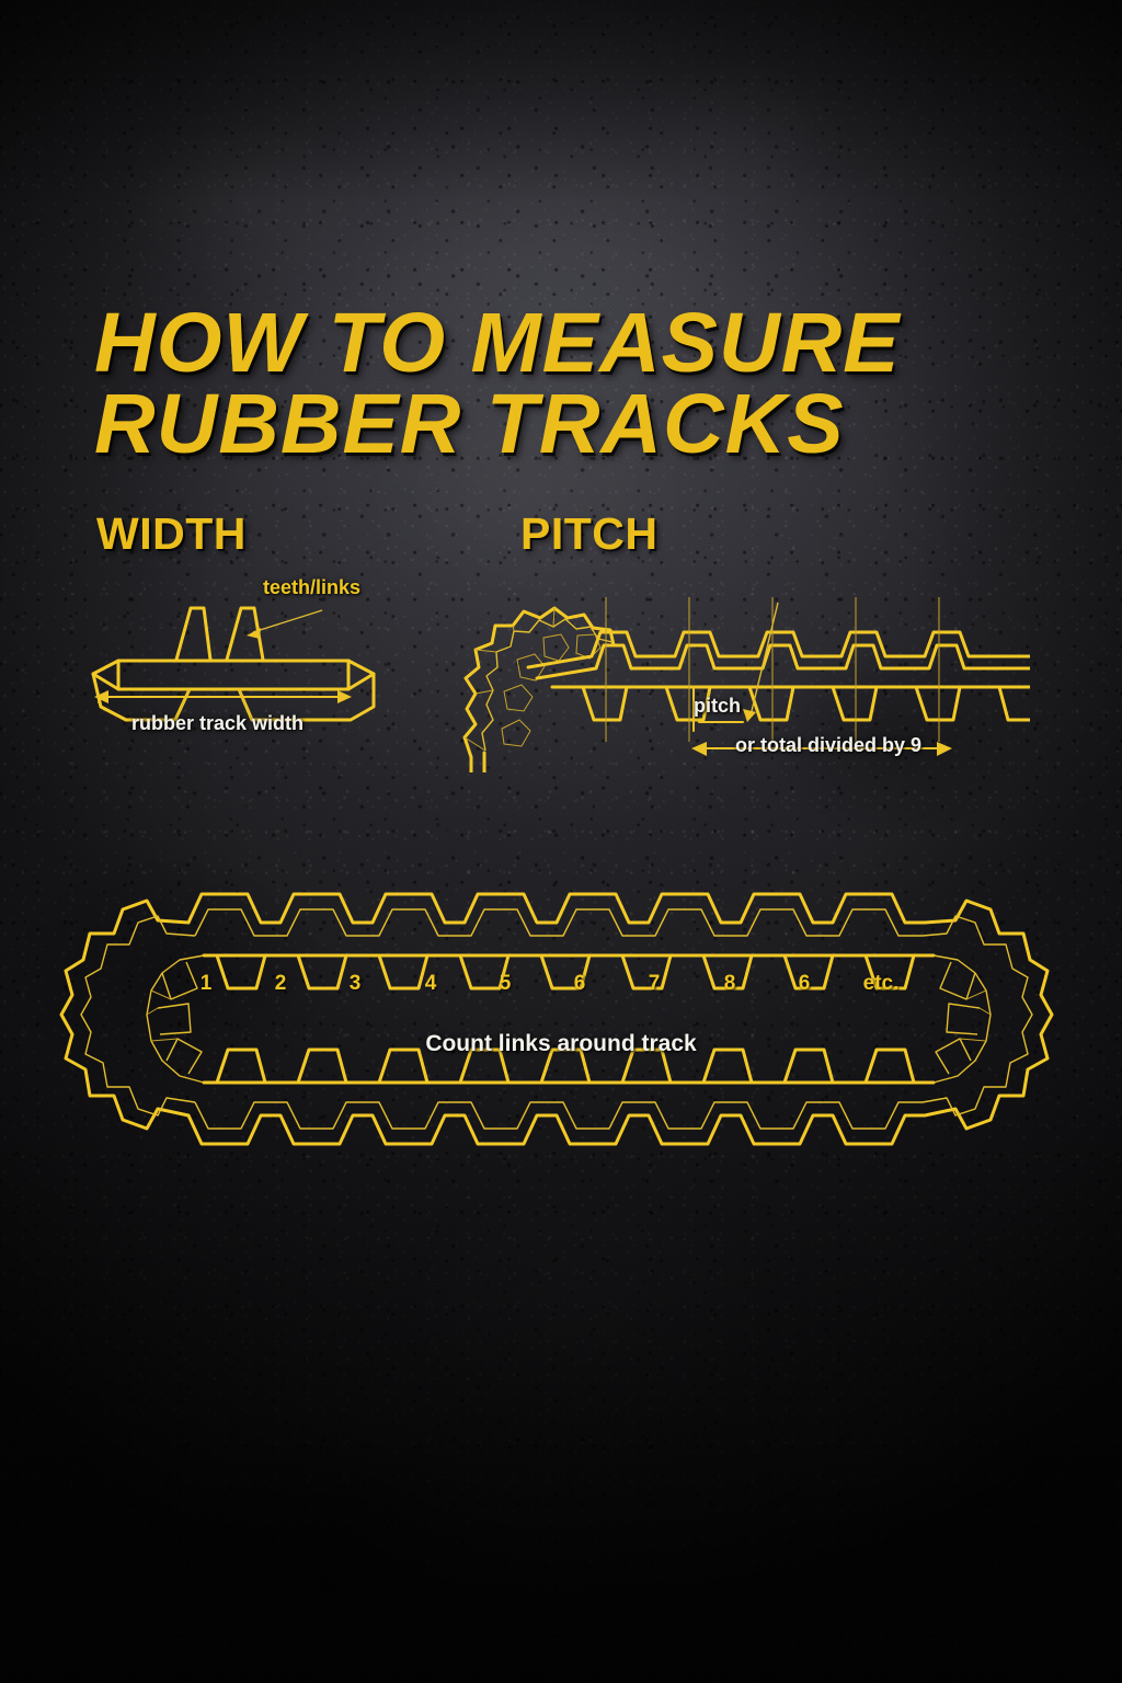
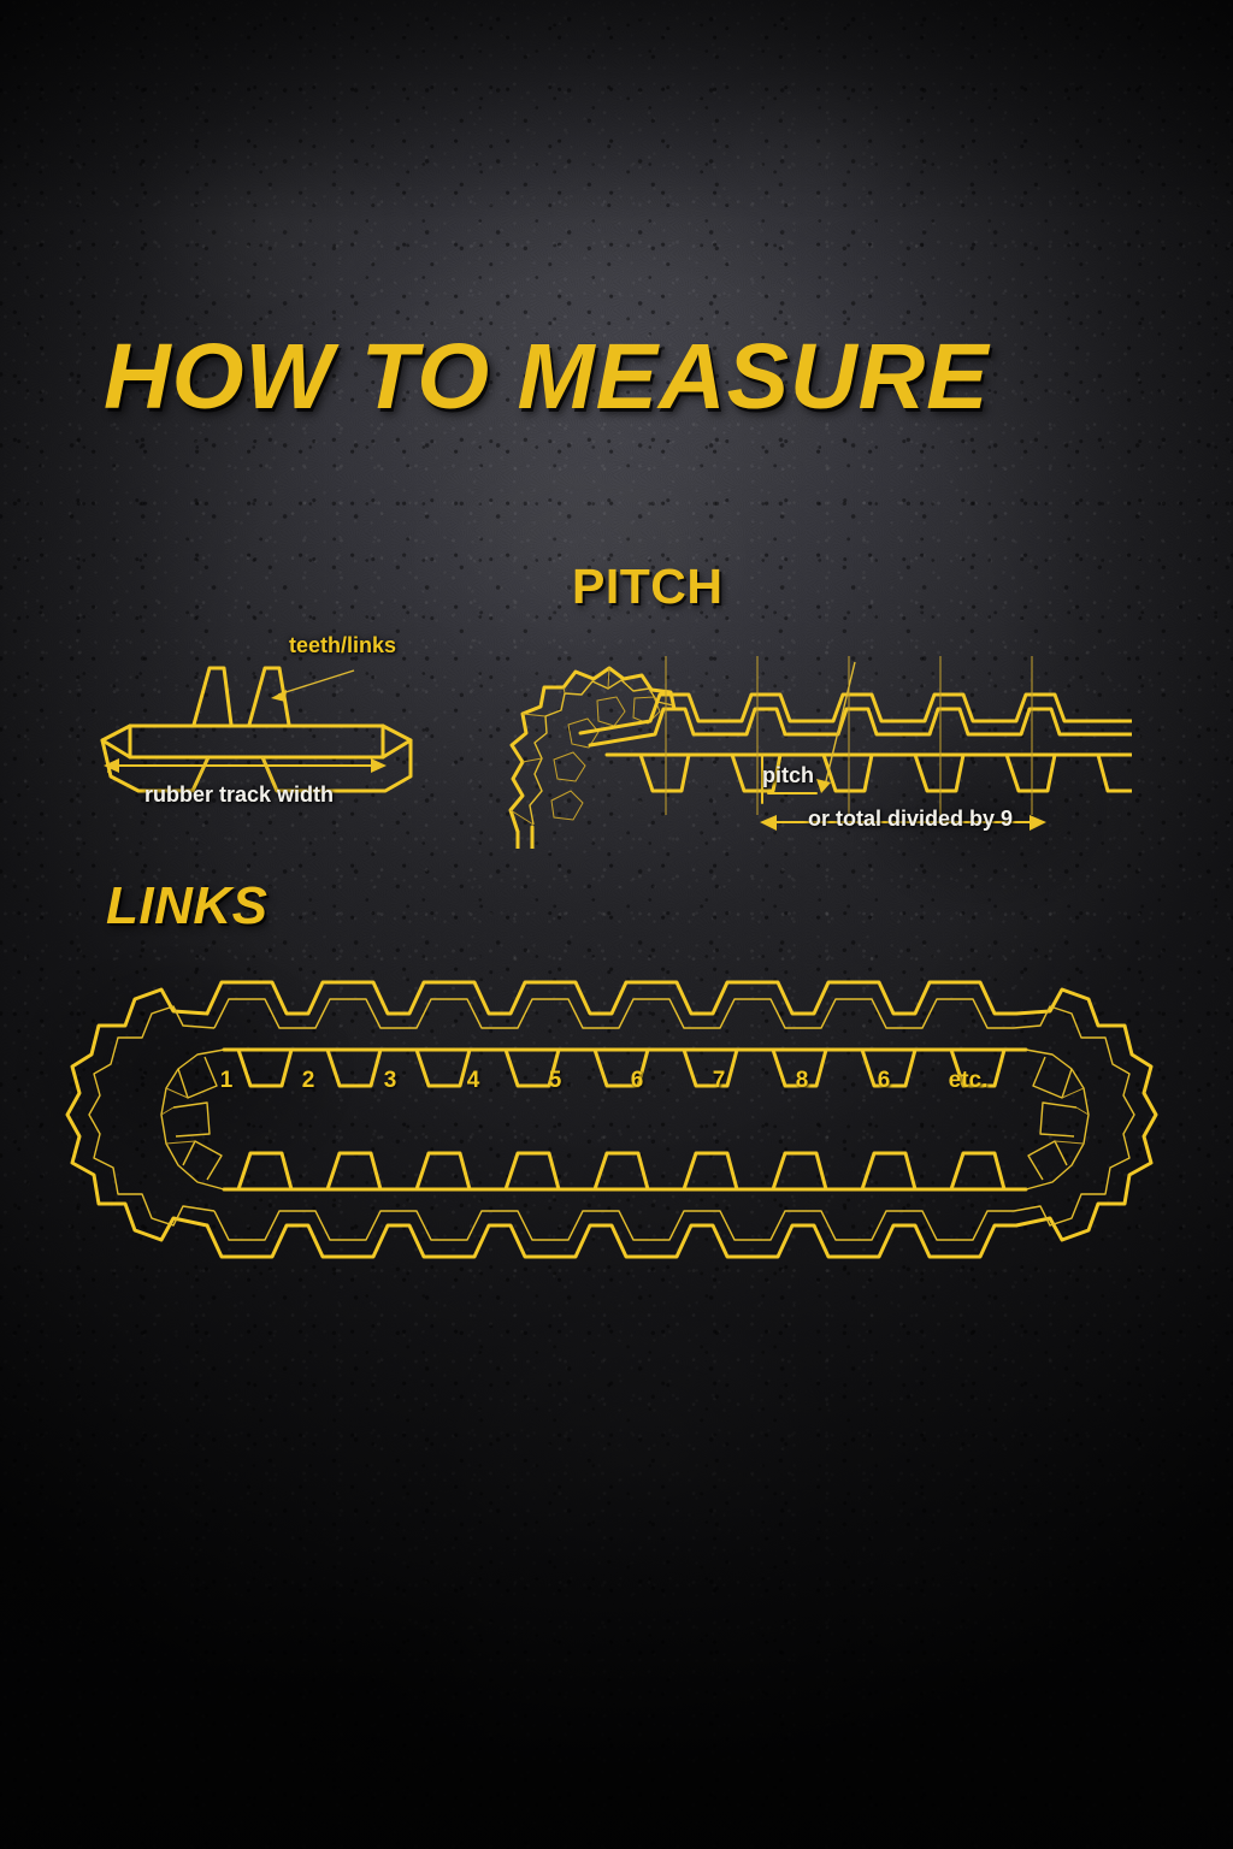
  HOW TO MEASURE
- RUBBER TRACKS
- WIDTH
  PITCH
+ LINKS
  teeth/links
  rubber track width
  pitch
  or total divided by 9
  1
  2
  3
  4
  5
  6
  7
  8
  6
  etc.
- Count links around track
